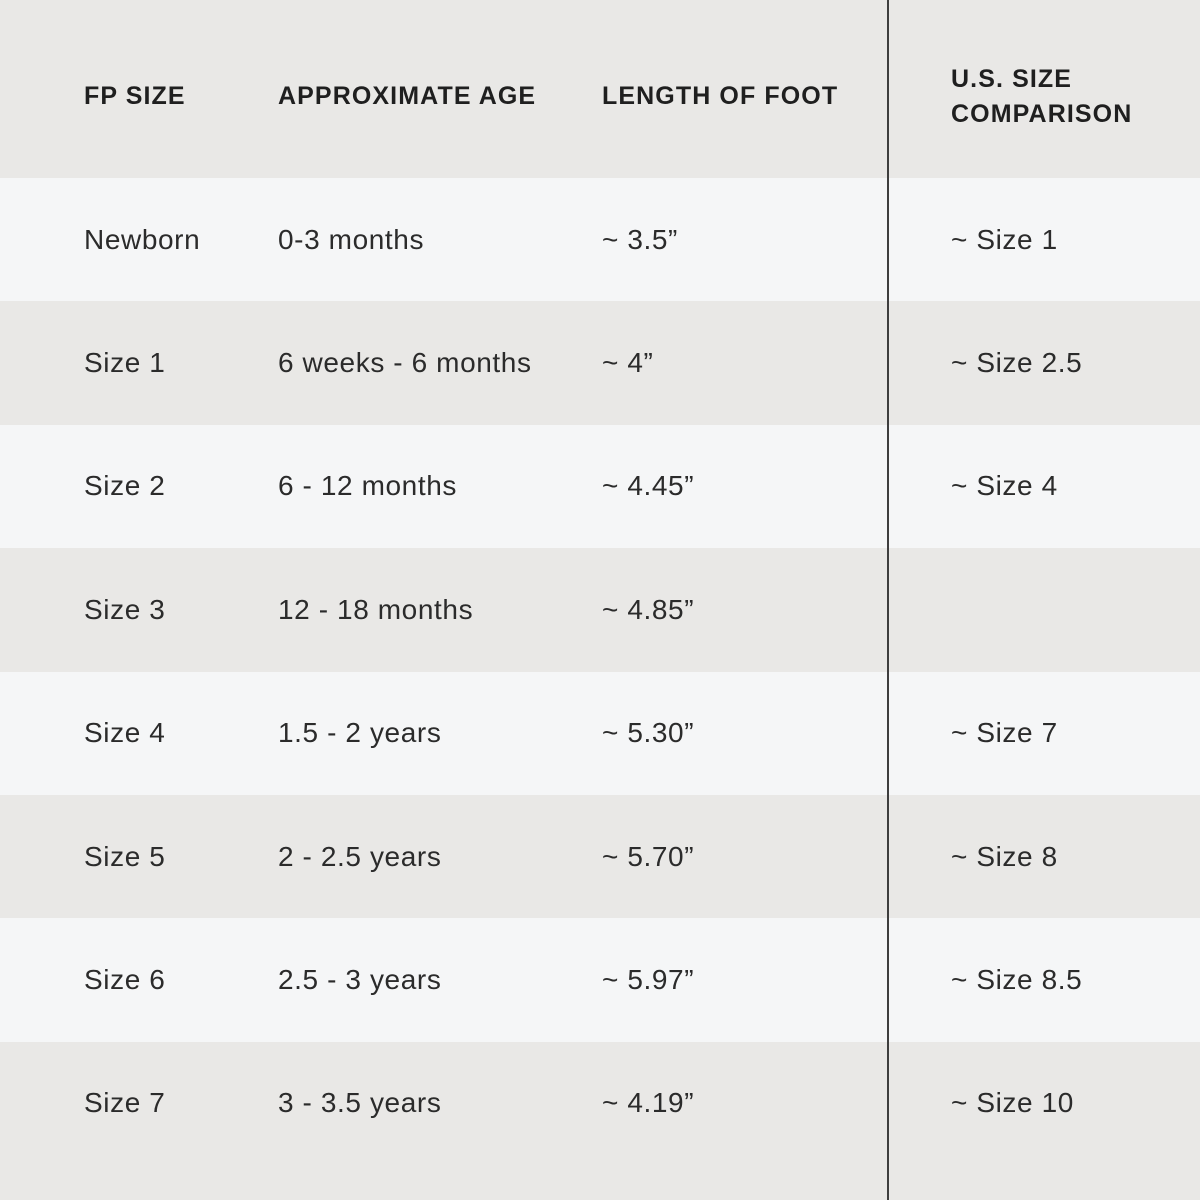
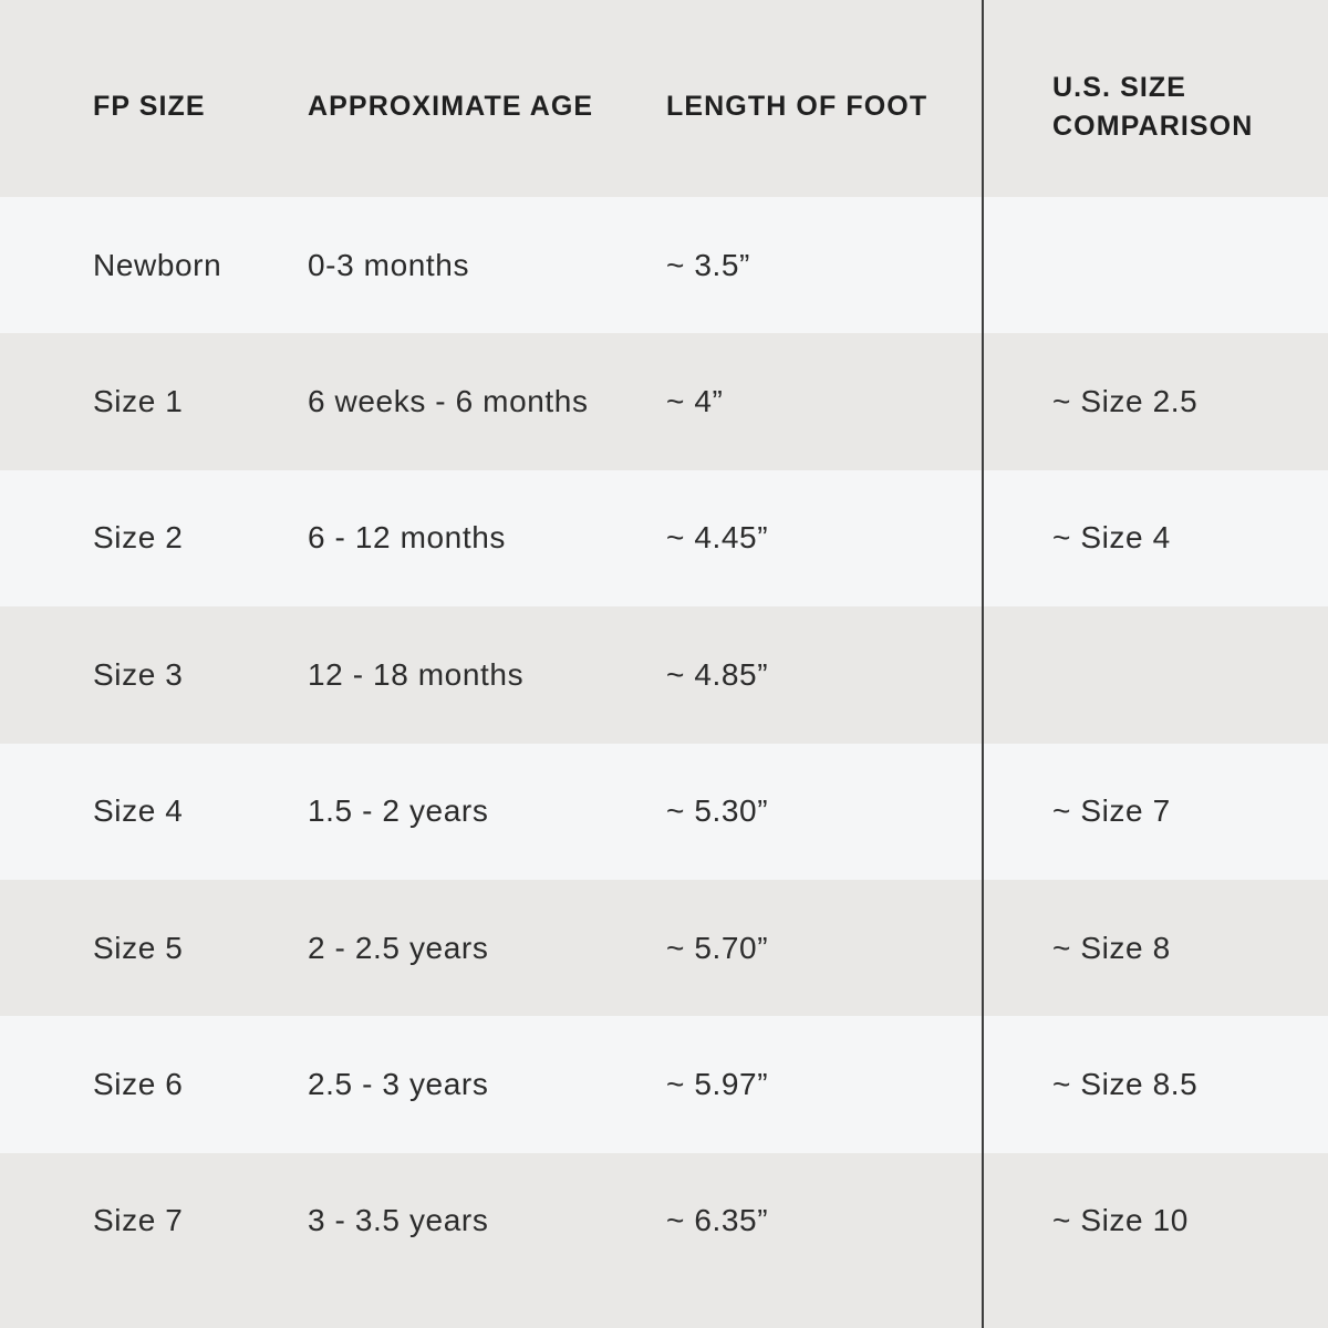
  FP SIZE
  APPROXIMATE AGE
  LENGTH OF FOOT
  U.S. SIZE
  COMPARISON
  Newborn
  0-3 months
  ~ 3.5”
- ~ Size 1
  Size 1
  6 weeks - 6 months
  ~ 4”
  ~ Size 2.5
  Size 2
  6 - 12 months
  ~ 4.45”
  ~ Size 4
  Size 3
  12 - 18 months
  ~ 4.85”
  Size 4
  1.5 - 2 years
  ~ 5.30”
  ~ Size 7
  Size 5
  2 - 2.5 years
  ~ 5.70”
  ~ Size 8
  Size 6
  2.5 - 3 years
  ~ 5.97”
  ~ Size 8.5
  Size 7
  3 - 3.5 years
- ~ 4.19”
+ ~ 6.35”
  ~ Size 10
